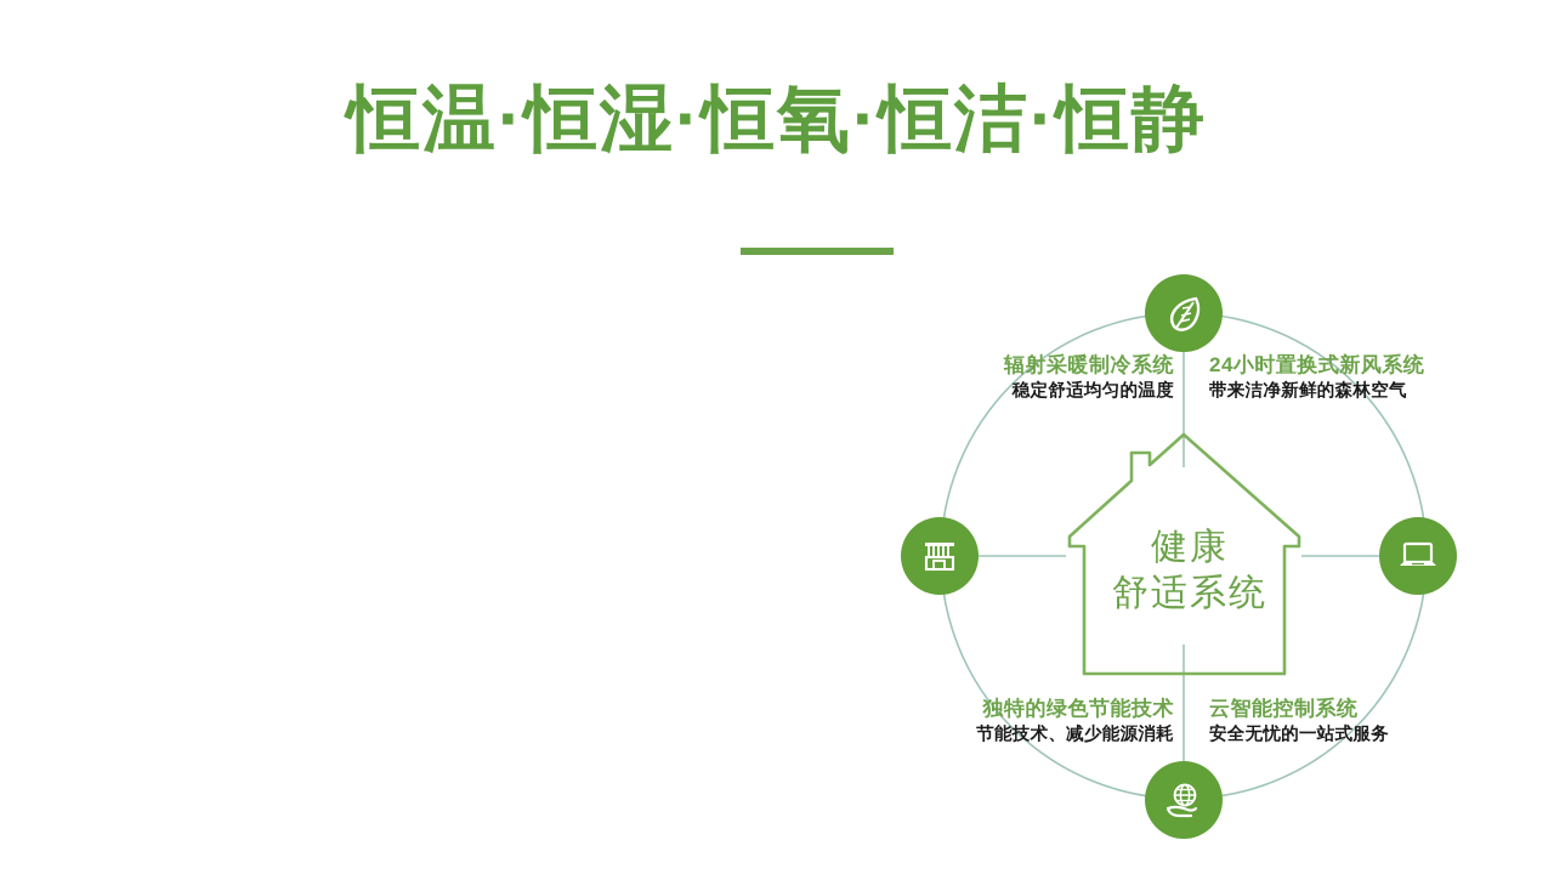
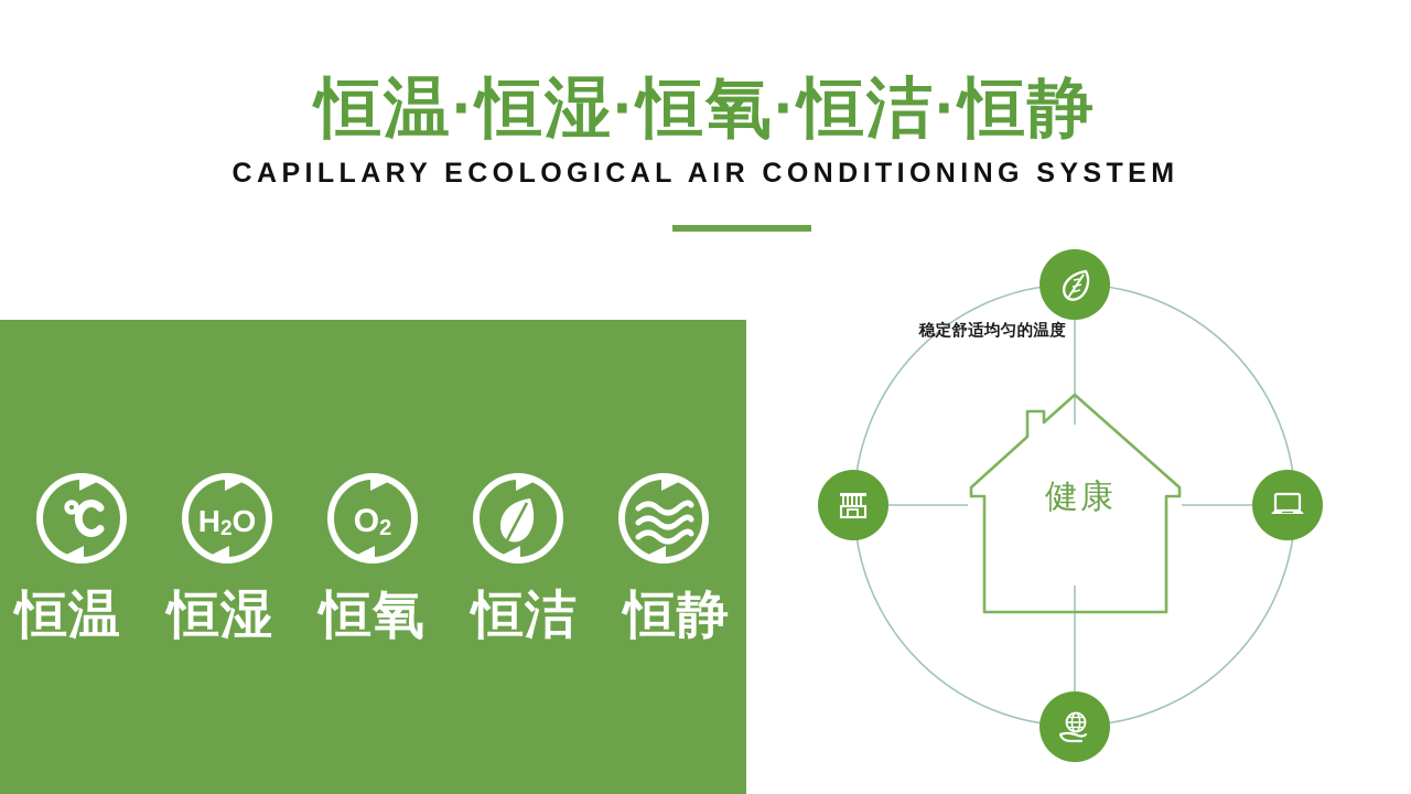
  恒温·恒湿·恒氧·恒洁·恒静
+ CAPILLARY ECOLOGICAL AIR CONDITIONING SYSTEM
+ H2O
+ O2
+ 恒温
+ 恒湿
+ 恒氧
+ 恒洁
+ 恒静
  健康
- 舒适系统
- 辐射采暖制冷系统
  稳定舒适均匀的温度
- 24小时置换式新风系统
- 带来洁净新鲜的森林空气
- 独特的绿色节能技术
- 节能技术、减少能源消耗
- 云智能控制系统
- 安全无忧的一站式服务
